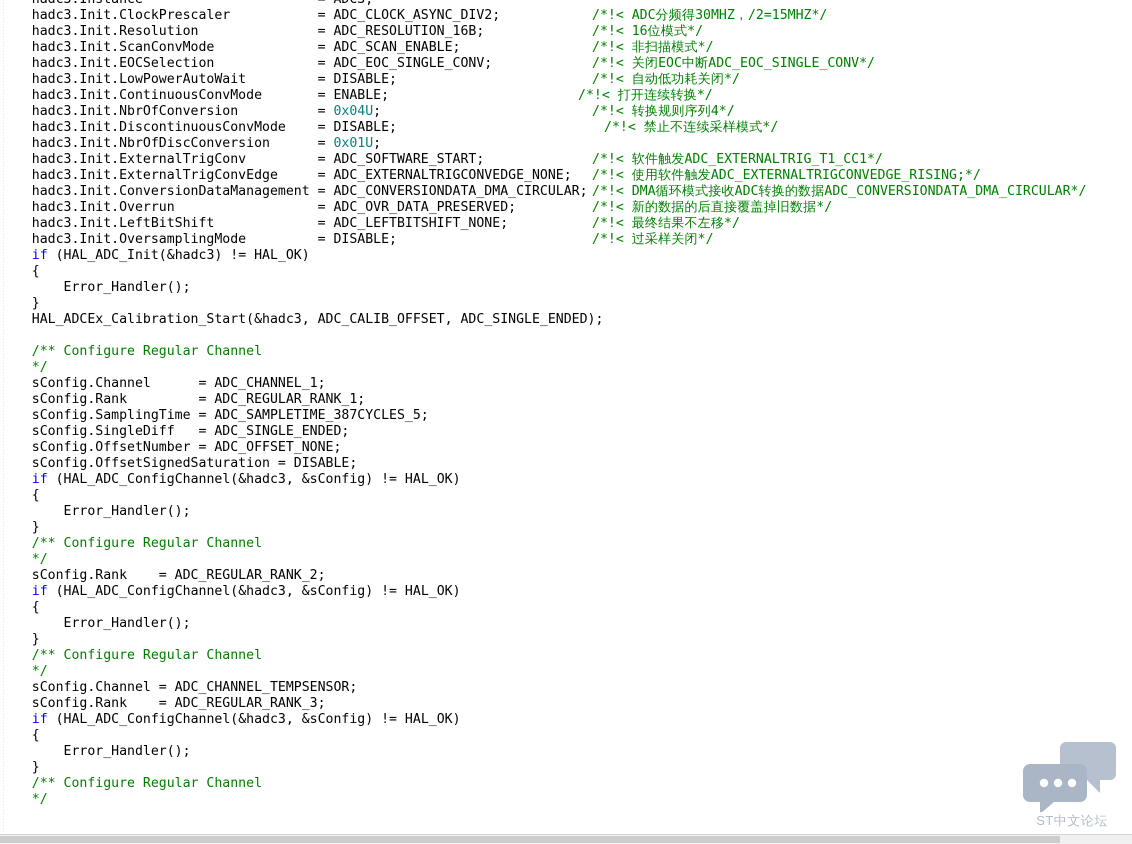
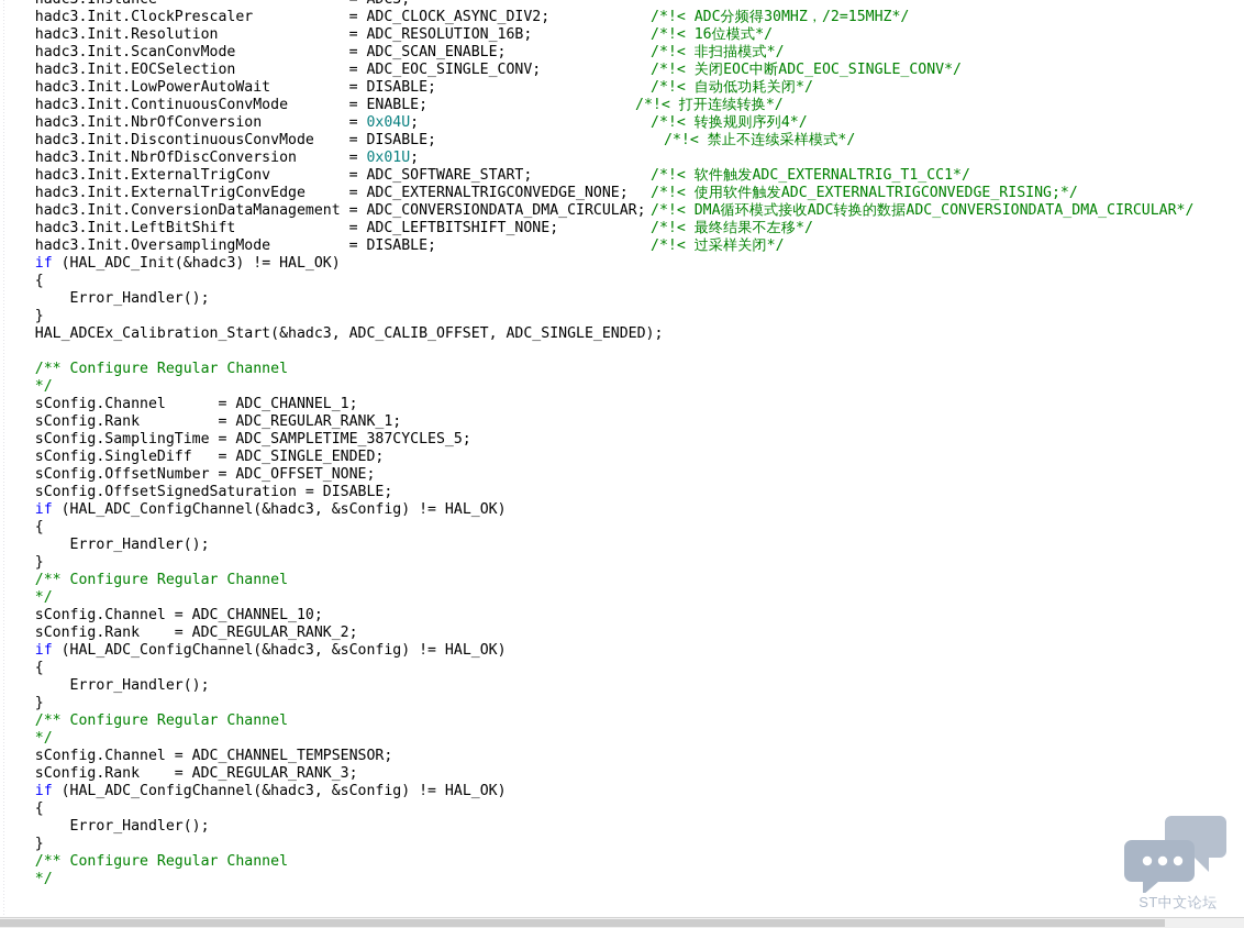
  hadc3.Init.ClockPrescaler = ADC_CLOCK_ASYNC_DIV2;
  /*!< ADC分频得30MHZ，/2=15MHZ*/
  hadc3.Init.Resolution = ADC_RESOLUTION_16B;
  /*!< 16位模式*/
  hadc3.Init.ScanConvMode = ADC_SCAN_ENABLE;
  /*!< 非扫描模式*/
  hadc3.Init.EOCSelection = ADC_EOC_SINGLE_CONV;
  /*!< 关闭EOC中断ADC_EOC_SINGLE_CONV*/
  hadc3.Init.LowPowerAutoWait = DISABLE;
  /*!< 自动低功耗关闭*/
  hadc3.Init.ContinuousConvMode = ENABLE;
  /*!< 打开连续转换*/
  hadc3.Init.NbrOfConversion = 0x04U;
  /*!< 转换规则序列4*/
  hadc3.Init.DiscontinuousConvMode = DISABLE;
  /*!< 禁止不连续采样模式*/
  hadc3.Init.NbrOfDiscConversion = 0x01U;
  hadc3.Init.ExternalTrigConv = ADC_SOFTWARE_START;
  /*!< 软件触发ADC_EXTERNALTRIG_T1_CC1*/
  hadc3.Init.ExternalTrigConvEdge = ADC_EXTERNALTRIGCONVEDGE_NONE;
  /*!< 使用软件触发ADC_EXTERNALTRIGCONVEDGE_RISING;*/
  hadc3.Init.ConversionDataManagement = ADC_CONVERSIONDATA_DMA_CIRCULAR;
  /*!< DMA循环模式接收ADC转换的数据ADC_CONVERSIONDATA_DMA_CIRCULAR*/
- hadc3.Init.Overrun = ADC_OVR_DATA_PRESERVED;
- /*!< 新的数据的后直接覆盖掉旧数据*/
  hadc3.Init.LeftBitShift = ADC_LEFTBITSHIFT_NONE;
  /*!< 最终结果不左移*/
  hadc3.Init.OversamplingMode = DISABLE;
  /*!< 过采样关闭*/
  if (HAL_ADC_Init(&hadc3) != HAL_OK)
  {
  Error_Handler();
  }
  HAL_ADCEx_Calibration_Start(&hadc3, ADC_CALIB_OFFSET, ADC_SINGLE_ENDED);
  /** Configure Regular Channel
  */
  sConfig.Channel = ADC_CHANNEL_1;
  sConfig.Rank = ADC_REGULAR_RANK_1;
  sConfig.SamplingTime = ADC_SAMPLETIME_387CYCLES_5;
  sConfig.SingleDiff = ADC_SINGLE_ENDED;
  sConfig.OffsetNumber = ADC_OFFSET_NONE;
  sConfig.OffsetSignedSaturation = DISABLE;
  if (HAL_ADC_ConfigChannel(&hadc3, &sConfig) != HAL_OK)
  {
  Error_Handler();
  }
  /** Configure Regular Channel
  */
+ sConfig.Channel = ADC_CHANNEL_10;
  sConfig.Rank = ADC_REGULAR_RANK_2;
  if (HAL_ADC_ConfigChannel(&hadc3, &sConfig) != HAL_OK)
  {
  Error_Handler();
  }
  /** Configure Regular Channel
  */
  sConfig.Channel = ADC_CHANNEL_TEMPSENSOR;
  sConfig.Rank = ADC_REGULAR_RANK_3;
  if (HAL_ADC_ConfigChannel(&hadc3, &sConfig) != HAL_OK)
  {
  Error_Handler();
  }
  /** Configure Regular Channel
  */
  ST中文论坛
